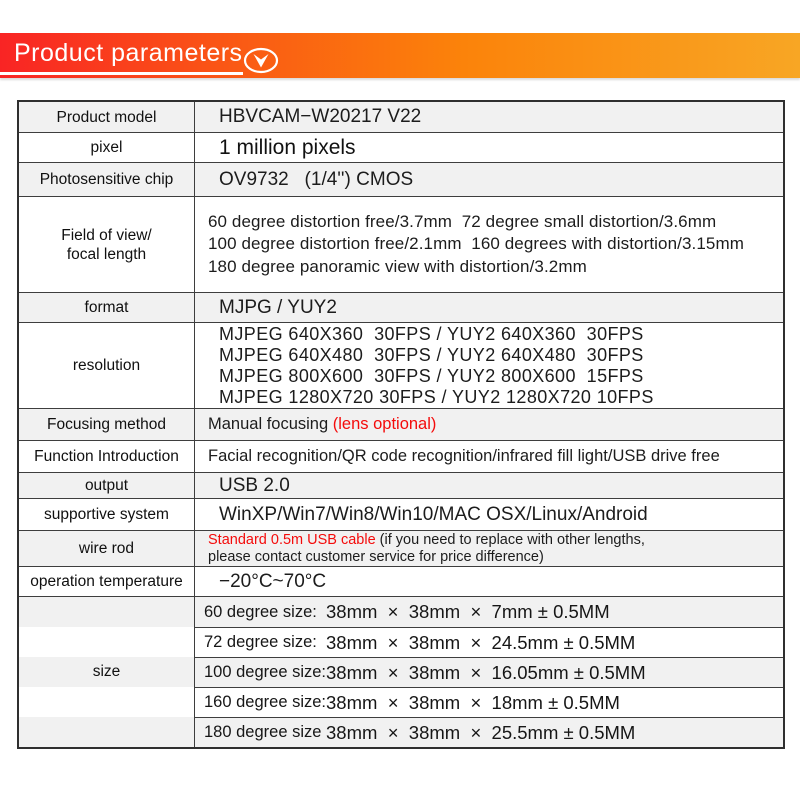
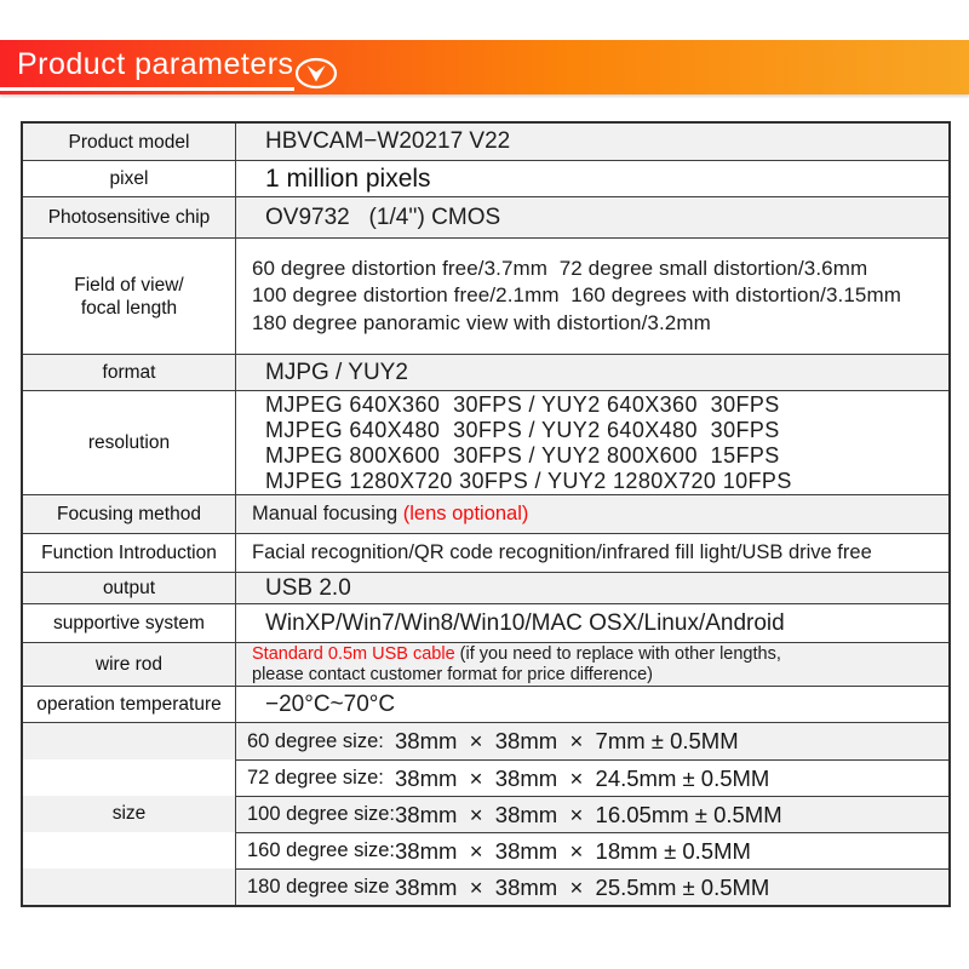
  Product parameters
  Product model
  HBVCAM−W20217 V22
  pixel
  1 million pixels
  Photosensitive chip
  OV9732 (1/4'') CMOS
  Field of view/
  focal length
  60 degree distortion free/3.7mm 72 degree small distortion/3.6mm
  100 degree distortion free/2.1mm 160 degrees with distortion/3.15mm
  180 degree panoramic view with distortion/3.2mm
  format
  MJPG / YUY2
  resolution
  MJPEG 640X360 30FPS / YUY2 640X360 30FPS
  MJPEG 640X480 30FPS / YUY2 640X480 30FPS
  MJPEG 800X600 30FPS / YUY2 800X600 15FPS
  MJPEG 1280X720 30FPS / YUY2 1280X720 10FPS
  Focusing method
  Manual focusing (lens optional)
  Function Introduction
  Facial recognition/QR code recognition/infrared fill light/USB drive free
  output
  USB 2.0
  supportive system
  WinXP/Win7/Win8/Win10/MAC OSX/Linux/Android
  wire rod
  Standard 0.5m USB cable (if you need to replace with other lengths,
- please contact customer service for price difference)
+ please contact customer format for price difference)
  operation temperature
  −20°C~70°C
  size
  60 degree size:
  38mm × 38mm × 7mm ± 0.5MM
  72 degree size:
  38mm × 38mm × 24.5mm ± 0.5MM
  100 degree size:
  38mm × 38mm × 16.05mm ± 0.5MM
  160 degree size:
  38mm × 38mm × 18mm ± 0.5MM
  180 degree size
  38mm × 38mm × 25.5mm ± 0.5MM
